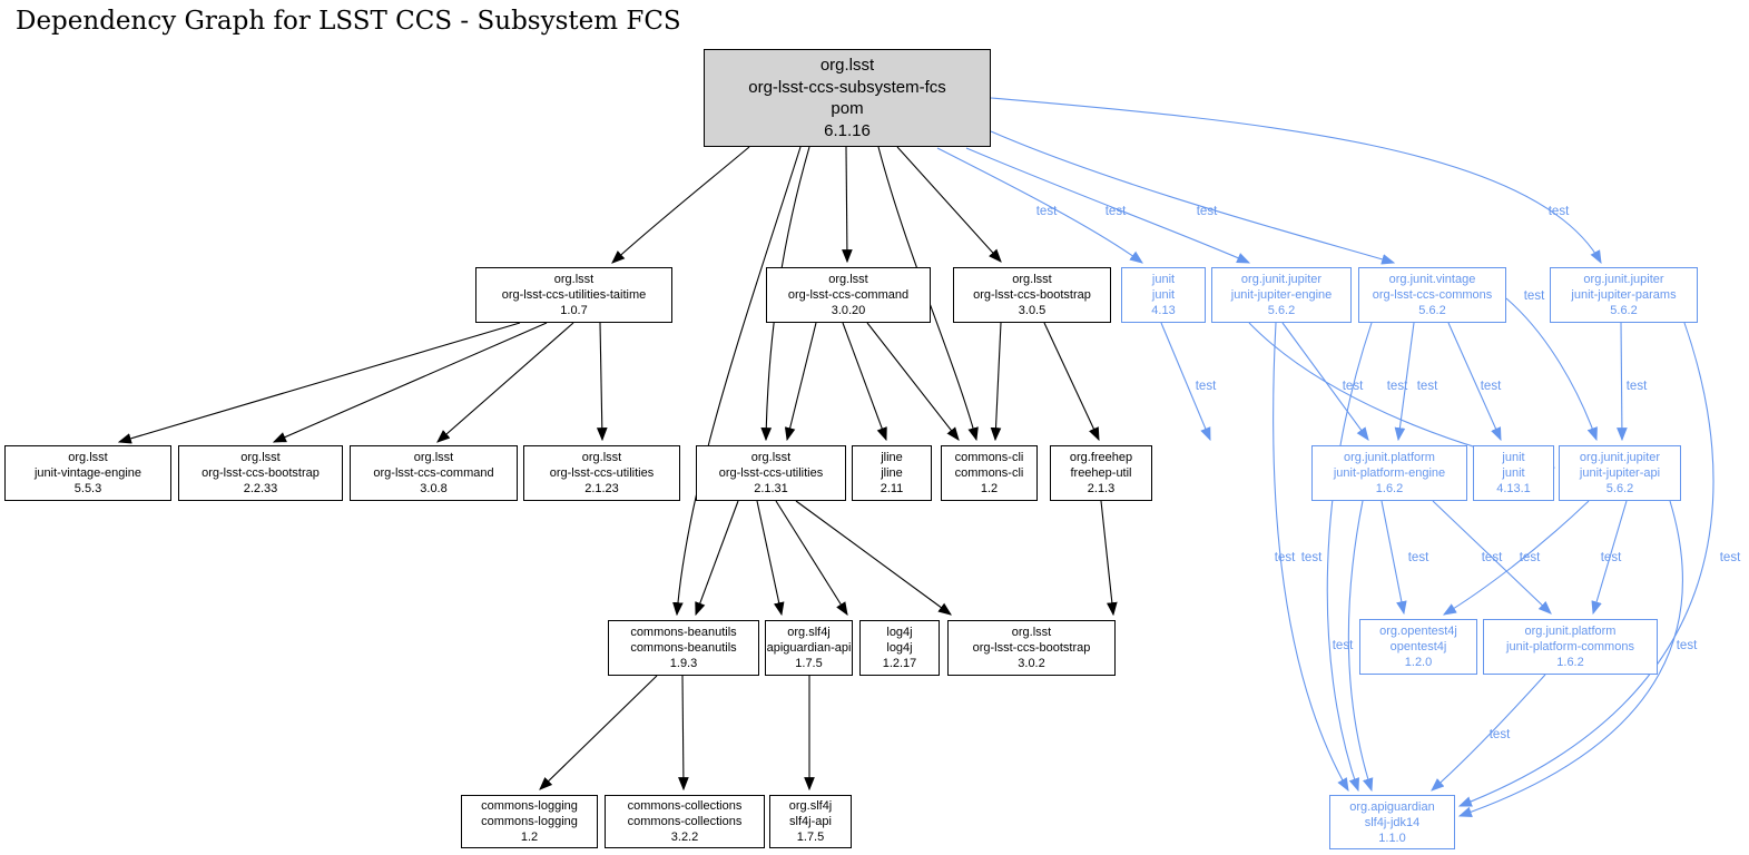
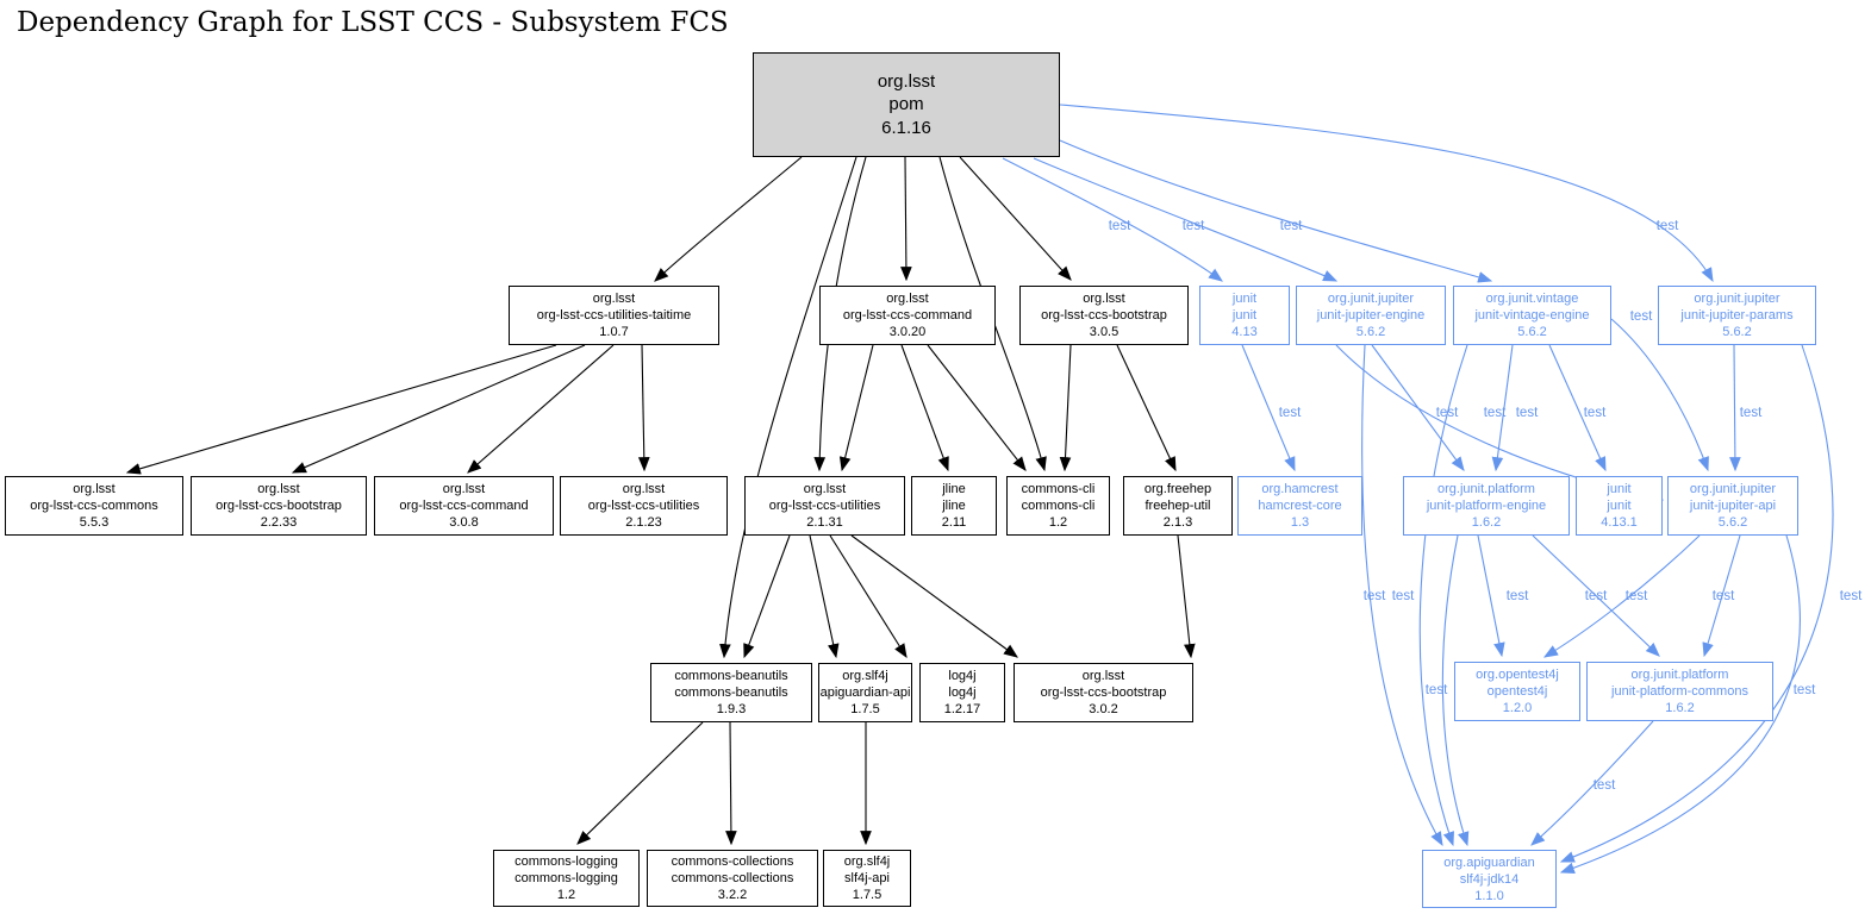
  Dependency Graph for LSST CCS - Subsystem FCS
  org.lsst
- org-lsst-ccs-subsystem-fcs
  pom
  6.1.16
  org.lsst
  org-lsst-ccs-utilities-taitime
  1.0.7
  org.lsst
  org-lsst-ccs-command
  3.0.20
  org.lsst
  org-lsst-ccs-bootstrap
  3.0.5
  junit
  junit
  4.13
  org.junit.jupiter
  junit-jupiter-engine
  5.6.2
  org.junit.vintage
- org-lsst-ccs-commons
+ junit-vintage-engine
  5.6.2
  org.junit.jupiter
  junit-jupiter-params
  5.6.2
  org.lsst
- junit-vintage-engine
+ org-lsst-ccs-commons
  5.5.3
  org.lsst
  org-lsst-ccs-bootstrap
  2.2.33
  org.lsst
  org-lsst-ccs-command
  3.0.8
  org.lsst
  org-lsst-ccs-utilities
  2.1.23
  org.lsst
  org-lsst-ccs-utilities
  2.1.31
  jline
  jline
  2.11
  commons-cli
  commons-cli
  1.2
  org.freehep
  freehep-util
  2.1.3
+ org.hamcrest
+ hamcrest-core
+ 1.3
  org.junit.platform
  junit-platform-engine
  1.6.2
  junit
  junit
  4.13.1
  org.junit.jupiter
  junit-jupiter-api
  5.6.2
  commons-beanutils
  commons-beanutils
  1.9.3
  org.slf4j
  apiguardian-api
  1.7.5
  log4j
  log4j
  1.2.17
  org.lsst
  org-lsst-ccs-bootstrap
  3.0.2
  org.opentest4j
  opentest4j
  1.2.0
  org.junit.platform
  junit-platform-commons
  1.6.2
  commons-logging
  commons-logging
  1.2
  commons-collections
  commons-collections
  3.2.2
  org.slf4j
  slf4j-api
  1.7.5
  org.apiguardian
  slf4j-jdk14
  1.1.0
  test
  test
  test
  test
  test
  test
  test
  test
  test
  test
  test
  test
  test
  test
  test
  test
  test
  test
  test
  test
  test
